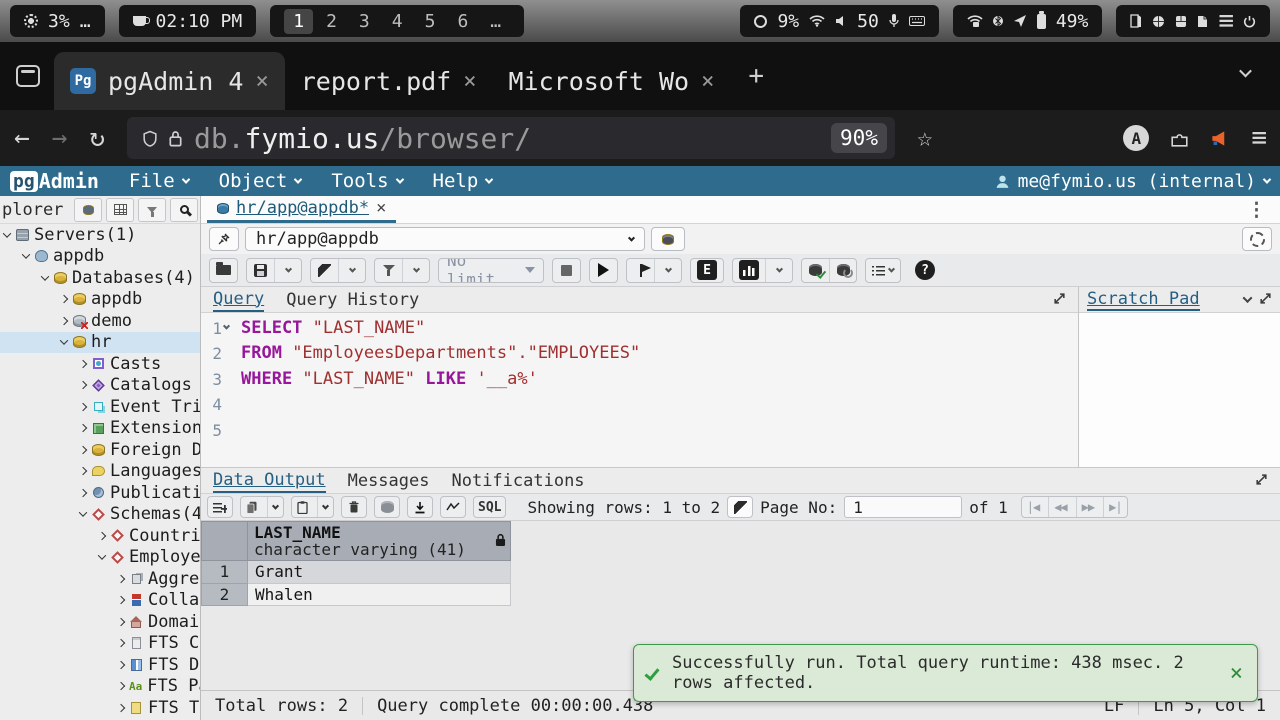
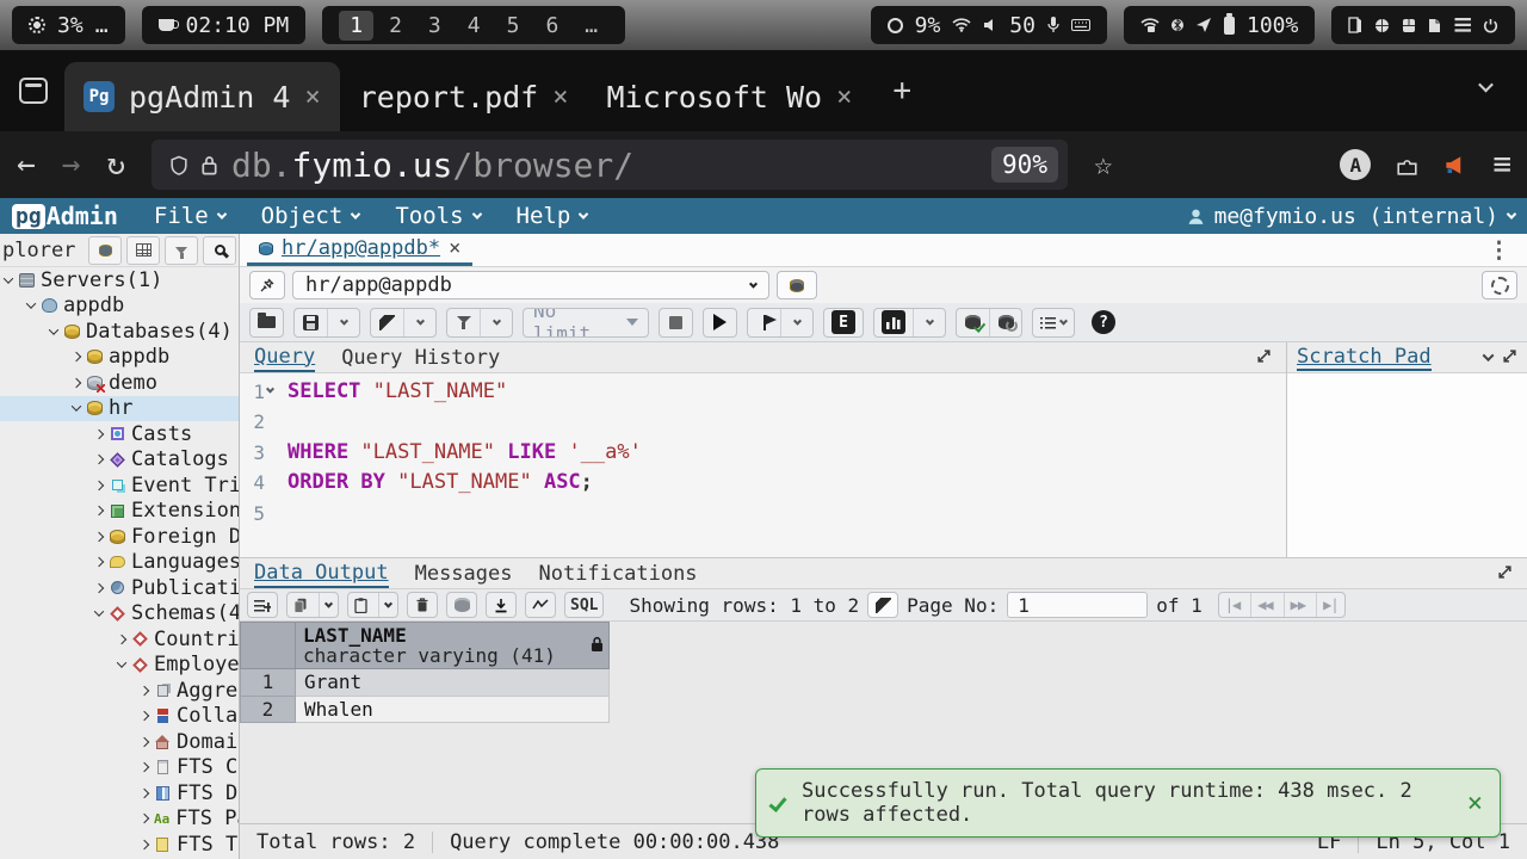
  3%
  …
  02:10 PM
  1
  2
  3
  4
  5
  6
  …
  9%
  50
- 49%
+ 100%
  ≡
  Pg
  pgAdmin 4
  ×
  report.pdf
  ×
  Microsoft Wo
  ×
  +
  ←
  →
  ↻
  db.fymio.us/browser/
  90%
  ☆
  A
  ≡
  pg
  Admin
  File
  Object
  Tools
  Help
  me@fymio.us (internal)
  plorer
  Servers(1)
  appdb
  Databases(4)
  appdb
  demo
  hr
  Casts
  Catalogs
  Extension
  Languages
  Publicati
  Schemas(4
  Countri
  Domai
  Aa
  hr/app@appdb*
  ×
  ⋮
  hr/app@appdb
  No limit
  E
  ?
  Query
  Query History
  1
  SELECT "LAST_NAME"
  2
- FROM "EmployeesDepartments"."EMPLOYEES"
  3
  WHERE "LAST_NAME" LIKE '__a%'
  4
+ ORDER BY "LAST_NAME" ASC;
  5
  Scratch Pad
  Data Output
  Messages
  Notifications
  SQL
  Showing rows: 1 to 2
  Page No:
  1
  of 1
  |◀
  ◀◀
  ▶▶
  ▶|
  	LAST_NAME character varying (41)
  1	Grant
  2	Whalen
  Total rows: 2
  Query complete 00:00:00.438
  LF
  Ln 5, Col 1
  Successfully run. Total query runtime: 438 msec. 2 rows affected.
  ×
